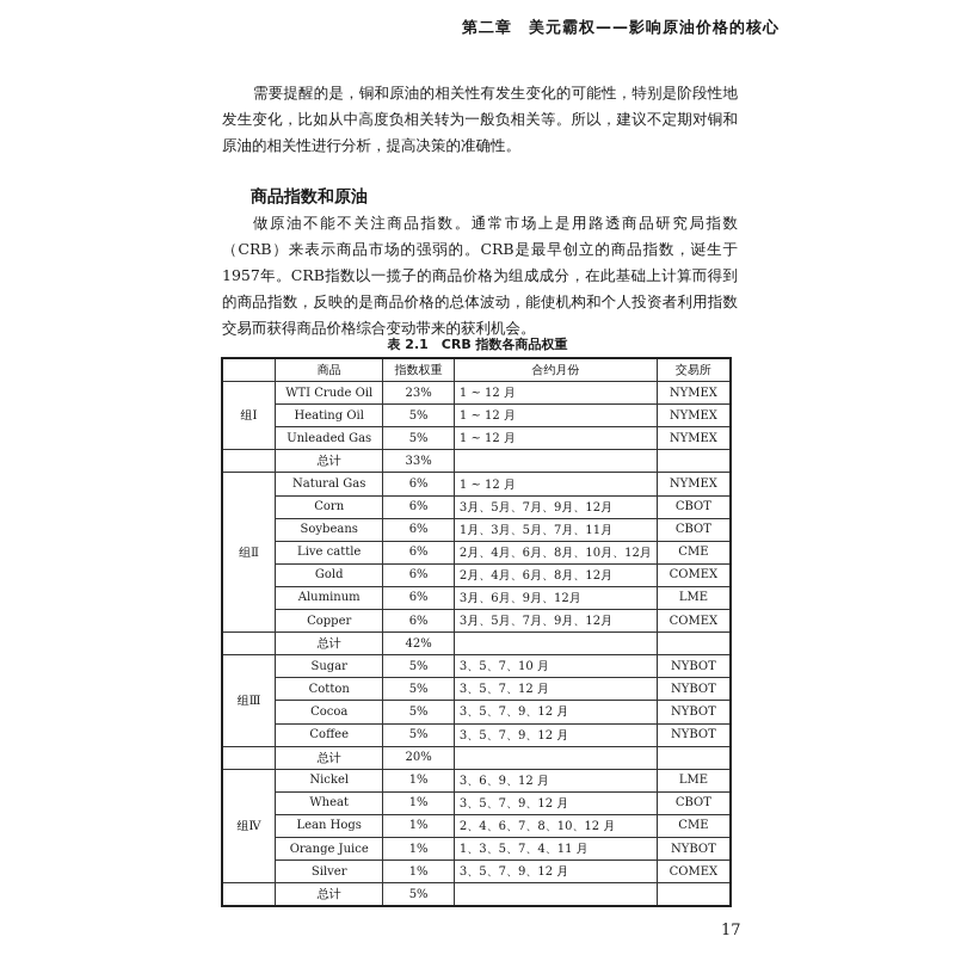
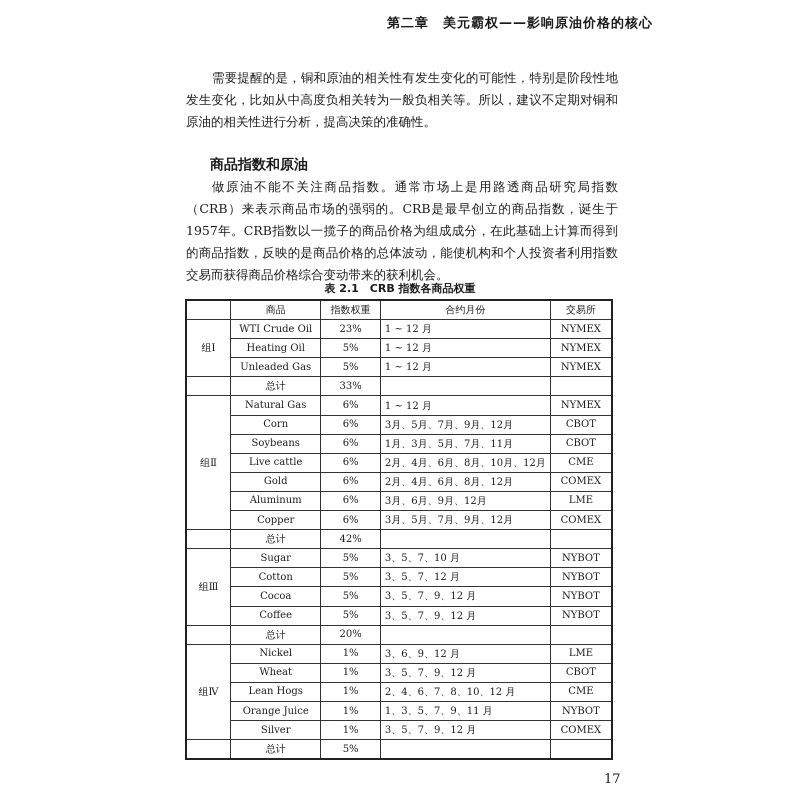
  第二章 美元霸权——影响原油价格的核心
  需要提醒的是，铜和原油的相关性有发生变化的可能性，特别是阶段性地发生变化，比如从中高度负相关转为一般负相关等。所以，建议不定期对铜和原油的相关性进行分析，提高决策的准确性。
  商品指数和原油
  做原油不能不关注商品指数。通常市场上是用路透商品研究局指数（CRB）来表示商品市场的强弱的。CRB是最早创立的商品指数，诞生于1957年。CRB指数以一揽子的商品价格为组成成分，在此基础上计算而得到的商品指数，反映的是商品价格的总体波动，能使机构和个人投资者利用指数交易而获得商品价格综合变动带来的获利机会。
  表 2.1 CRB 指数各商品权重
  	商品	指数权重	合约月份	交易所
  组Ⅰ	WTI Crude Oil	23%	1 ~ 12 月	NYMEX
  Heating Oil	5%	1 ~ 12 月	NYMEX
  Unleaded Gas	5%	1 ~ 12 月	NYMEX
  	总计	33%
  组Ⅱ	Natural Gas	6%	1 ~ 12 月	NYMEX
  Corn	6%	3月、5月、7月、9月、12月	CBOT
  Soybeans	6%	1月、3月、5月、7月、11月	CBOT
  Live cattle	6%	2月、4月、6月、8月、10月、12月	CME
  Gold	6%	2月、4月、6月、8月、12月	COMEX
  Aluminum	6%	3月、6月、9月、12月	LME
  Copper	6%	3月、5月、7月、9月、12月	COMEX
  	总计	42%
  组Ⅲ	Sugar	5%	3、5、7、10 月	NYBOT
  Cotton	5%	3、5、7、12 月	NYBOT
  Cocoa	5%	3、5、7、9、12 月	NYBOT
  Coffee	5%	3、5、7、9、12 月	NYBOT
  	总计	20%
  组Ⅳ	Nickel	1%	3、6、9、12 月	LME
  Wheat	1%	3、5、7、9、12 月	CBOT
  Lean Hogs	1%	2、4、6、7、8、10、12 月	CME
- Orange Juice	1%	1、3、5、7、4、11 月	NYBOT
+ Orange Juice	1%	1、3、5、7、9、11 月	NYBOT
  Silver	1%	3、5、7、9、12 月	COMEX
  	总计	5%
  17
